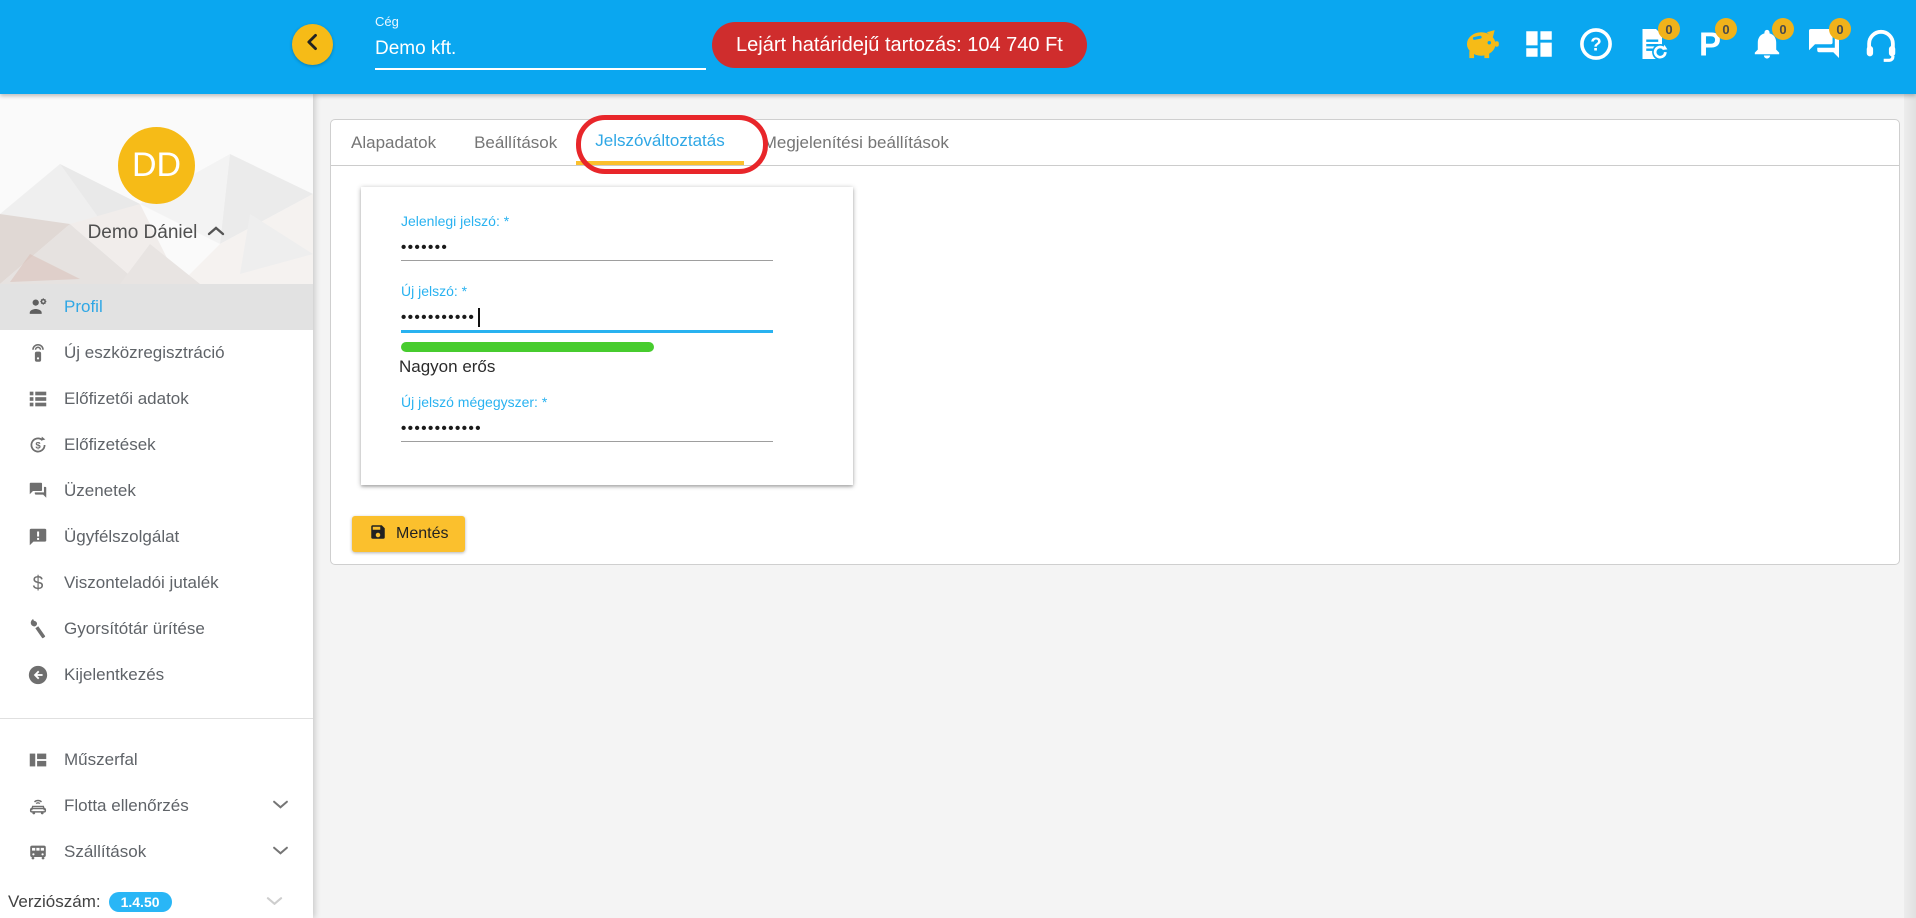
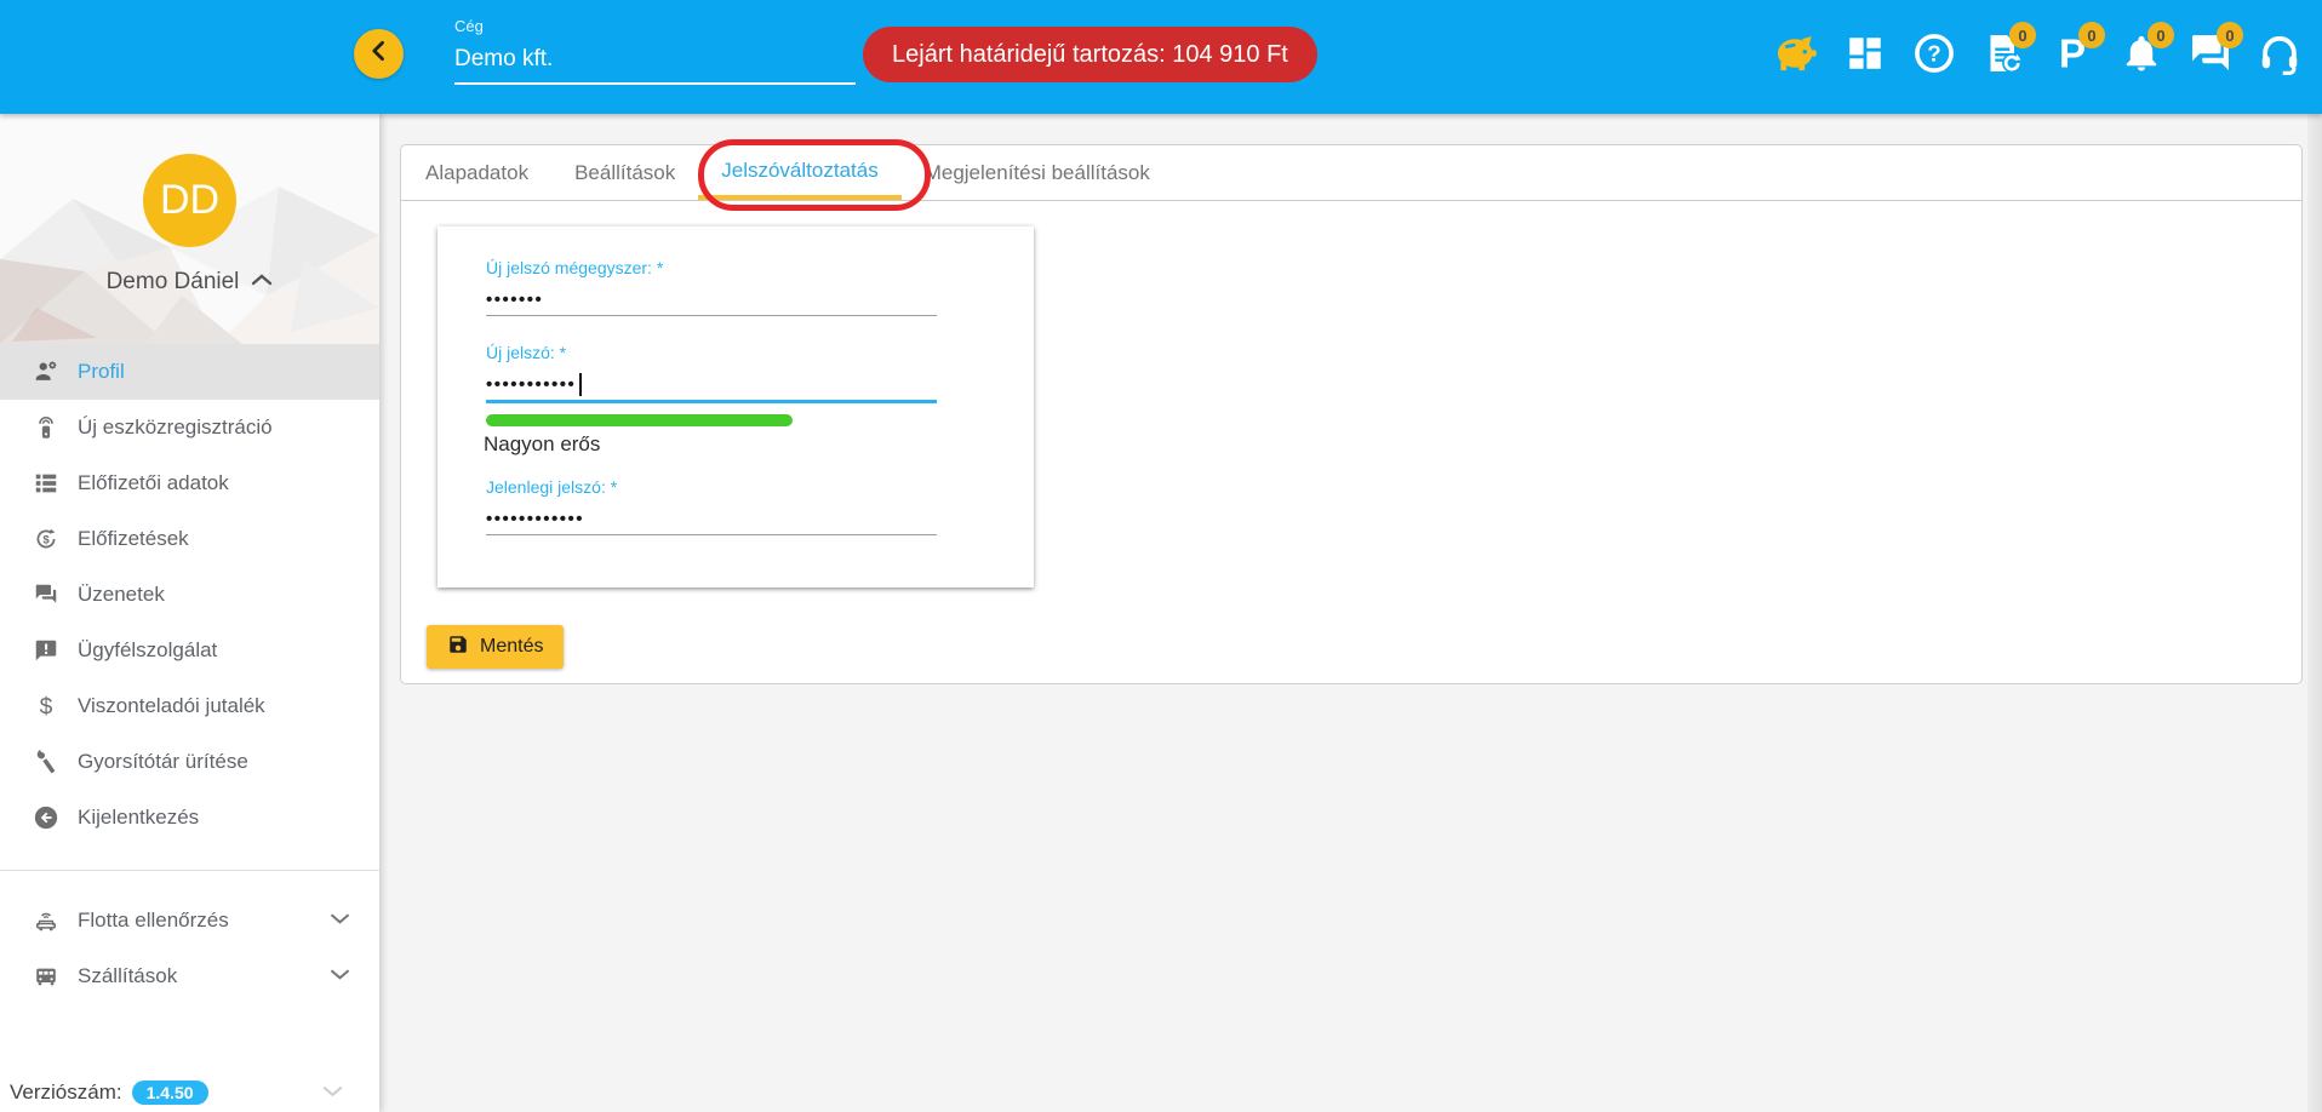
  Cég
  Demo kft.
- Lejárt határidejű tartozás: 104 740 Ft
+ Lejárt határidejű tartozás: 104 910 Ft
  ?
  0
  P
  0
  0
  0
  DD
  Demo Dániel
  Profil
  Új eszközregisztráció
  Előfizetői adatok
  $
  Előfizetések
  Üzenetek
  Ügyfélszolgálat
  $
  Viszonteladói jutalék
  Gyorsítótár ürítése
  Kijelentkezés
- Műszerfal
  Flotta ellenőrzés
  Szállítások
  Verziószám:
  1.4.50
  Alapadatok
  Beállítások
  Jelszóváltoztatás
  Megjelenítési beállítások
- Jelenlegi jelszó: *
+ Új jelszó mégegyszer: *
  •••••••
  Új jelszó: *
  •••••••••••
  Nagyon erős
- Új jelszó mégegyszer: *
+ Jelenlegi jelszó: *
  ••••••••••••
  Mentés
